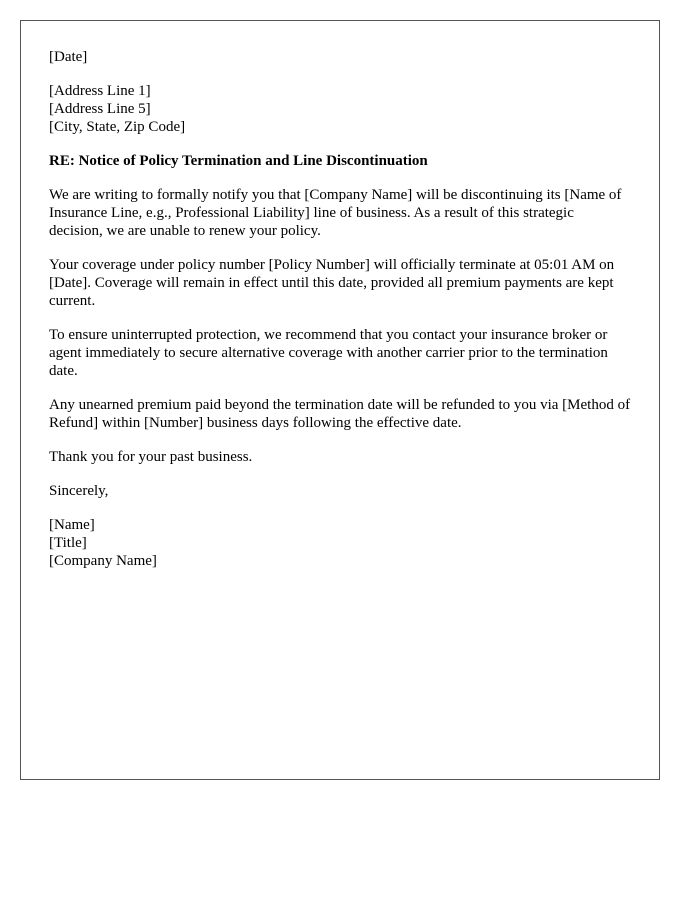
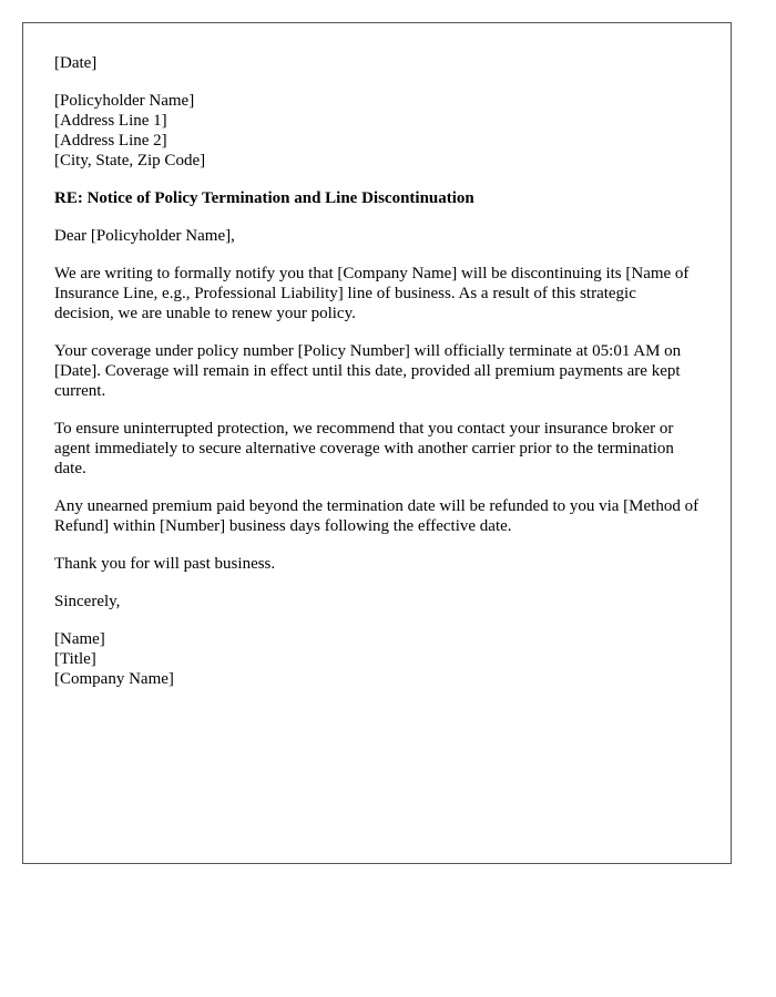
  [Date]
+ [Policyholder Name]
  [Address Line 1]
- [Address Line 5]
+ [Address Line 2]
  [City, State, Zip Code]
  RE: Notice of Policy Termination and Line Discontinuation
+ Dear [Policyholder Name],
  We are writing to formally notify you that [Company Name] will be discontinuing its [Name of Insurance Line, e.g., Professional Liability] line of business. As a result of this strategic decision, we are unable to renew your policy.
  Your coverage under policy number [Policy Number] will officially terminate at 05:01 AM on [Date]. Coverage will remain in effect until this date, provided all premium payments are kept current.
  To ensure uninterrupted protection, we recommend that you contact your insurance broker or agent immediately to secure alternative coverage with another carrier prior to the termination date.
  Any unearned premium paid beyond the termination date will be refunded to you via [Method of Refund] within [Number] business days following the effective date.
- Thank you for your past business.
+ Thank you for will past business.
  Sincerely,
  [Name]
  [Title]
  [Company Name]
